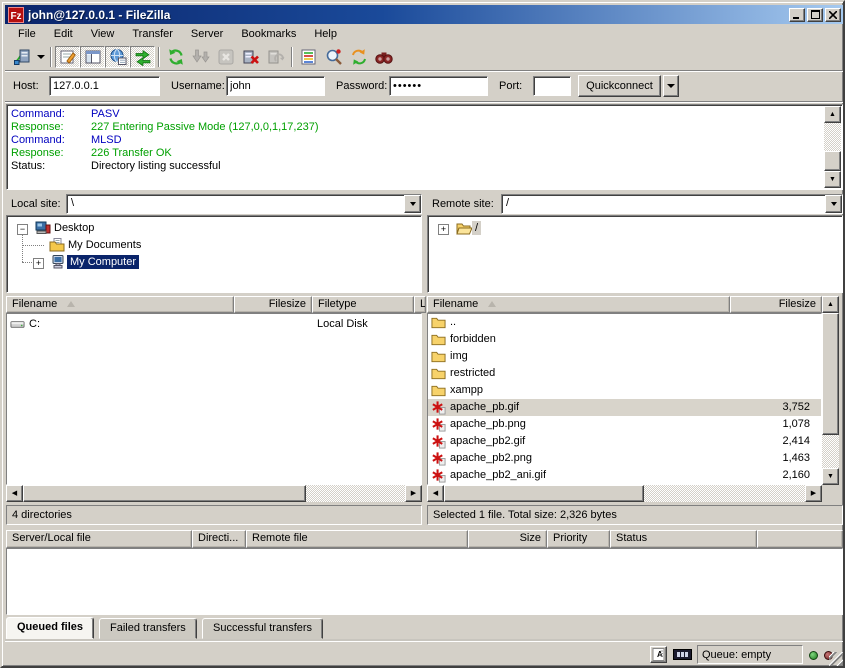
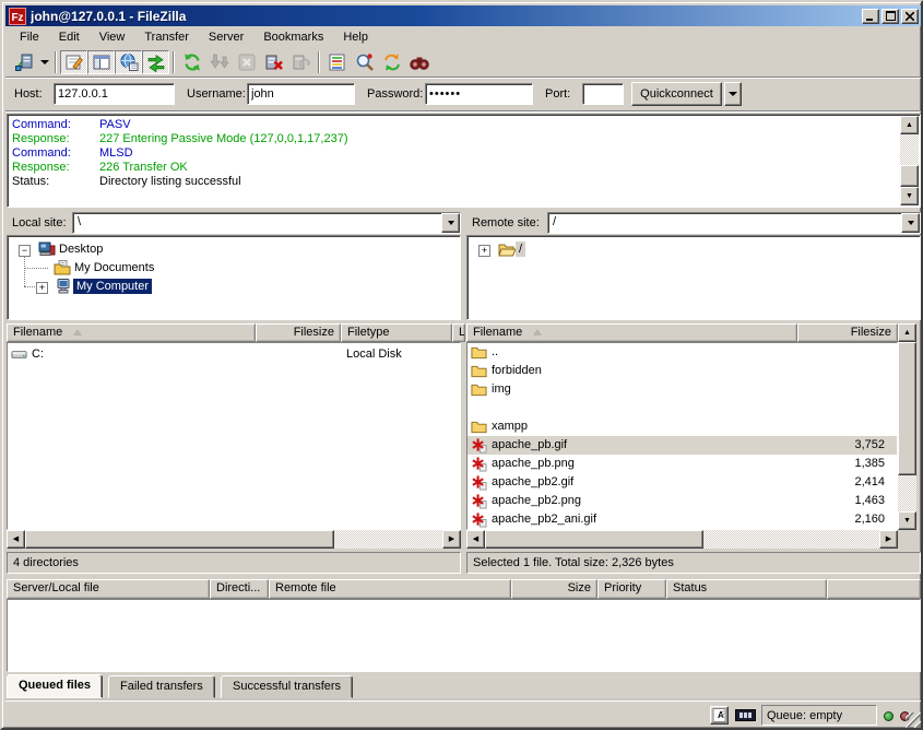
  Fz
  john@127.0.0.1 - FileZilla
  File
  Edit
  View
  Transfer
  Server
  Bookmarks
  Help
  Host:
  127.0.0.1
  Username:
  john
  Password:
  ••••••
  Port:
  Quickconnect
  Command: PASV
  Response: 227 Entering Passive Mode (127,0,0,1,17,237)
  Command: MLSD
  Response: 226 Transfer OK
  Status: Directory listing successful
  Local site:
  \
  Remote site:
  /
  −
  Desktop
  My Documents
  +
  My Computer
  +
  /
  Filename
  Filesize
  Filetype
  L
  C:
  Local Disk
  Filename
  Filesize
  ..
  forbidden
  img
- restricted
  xampp
  apache_pb.gif
  3,752
  apache_pb.png
- 1,078
+ 1,385
  apache_pb2.gif
  2,414
  apache_pb2.png
  1,463
  apache_pb2_ani.gif
  2,160
  4 directories
  Selected 1 file. Total size: 2,326 bytes
  Server/Local file
  Directi...
  Remote file
  Size
  Priority
  Status
  Queued files
  Failed transfers
  Successful transfers
  A
  Queue: empty
